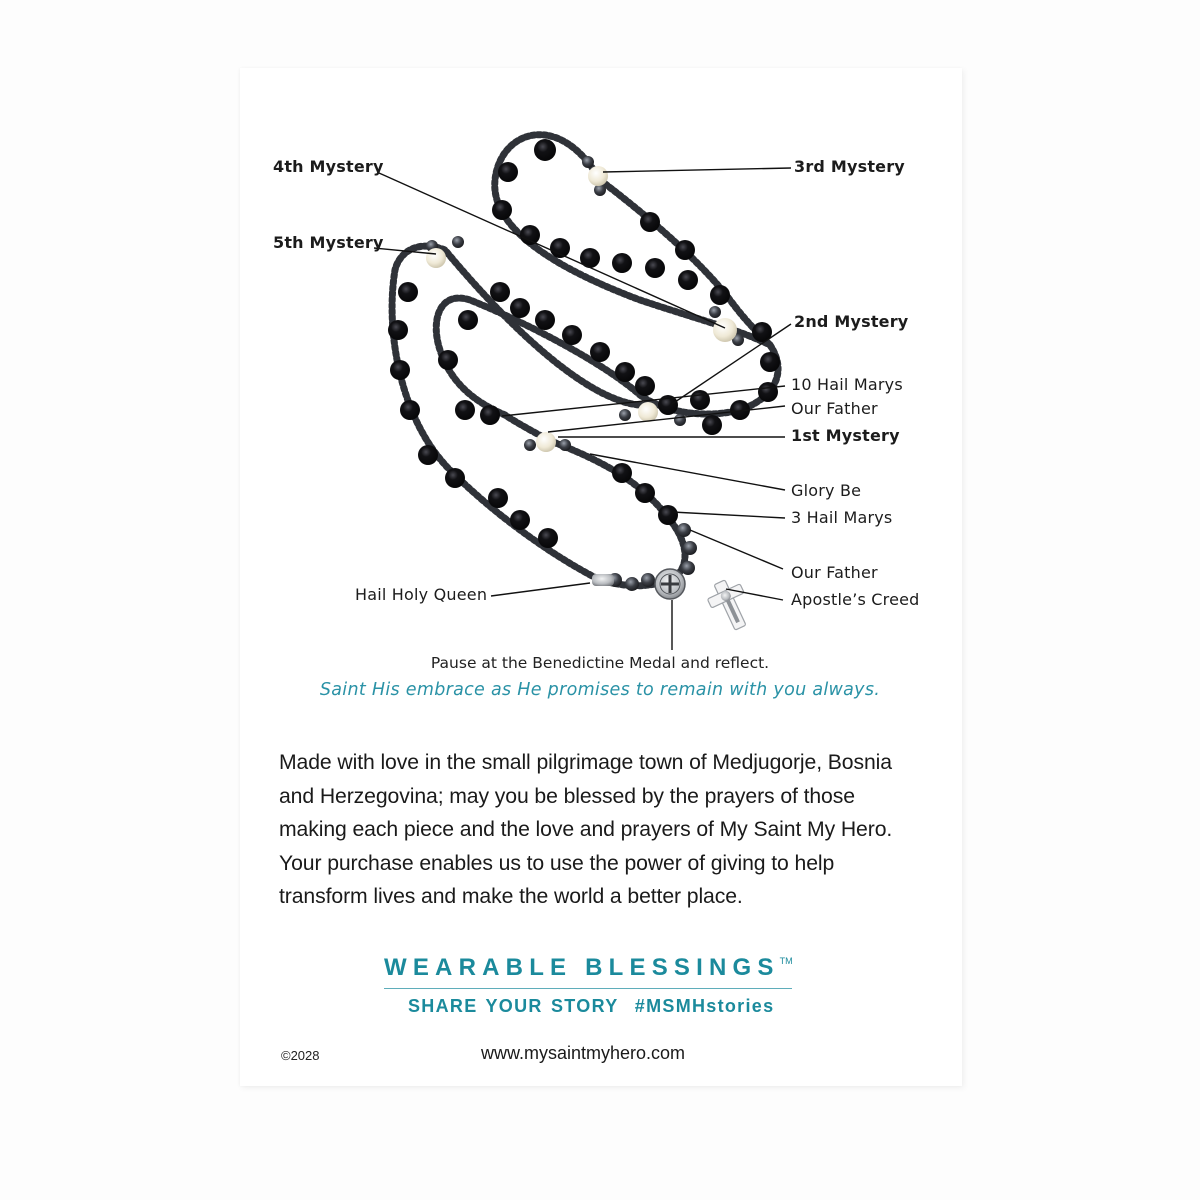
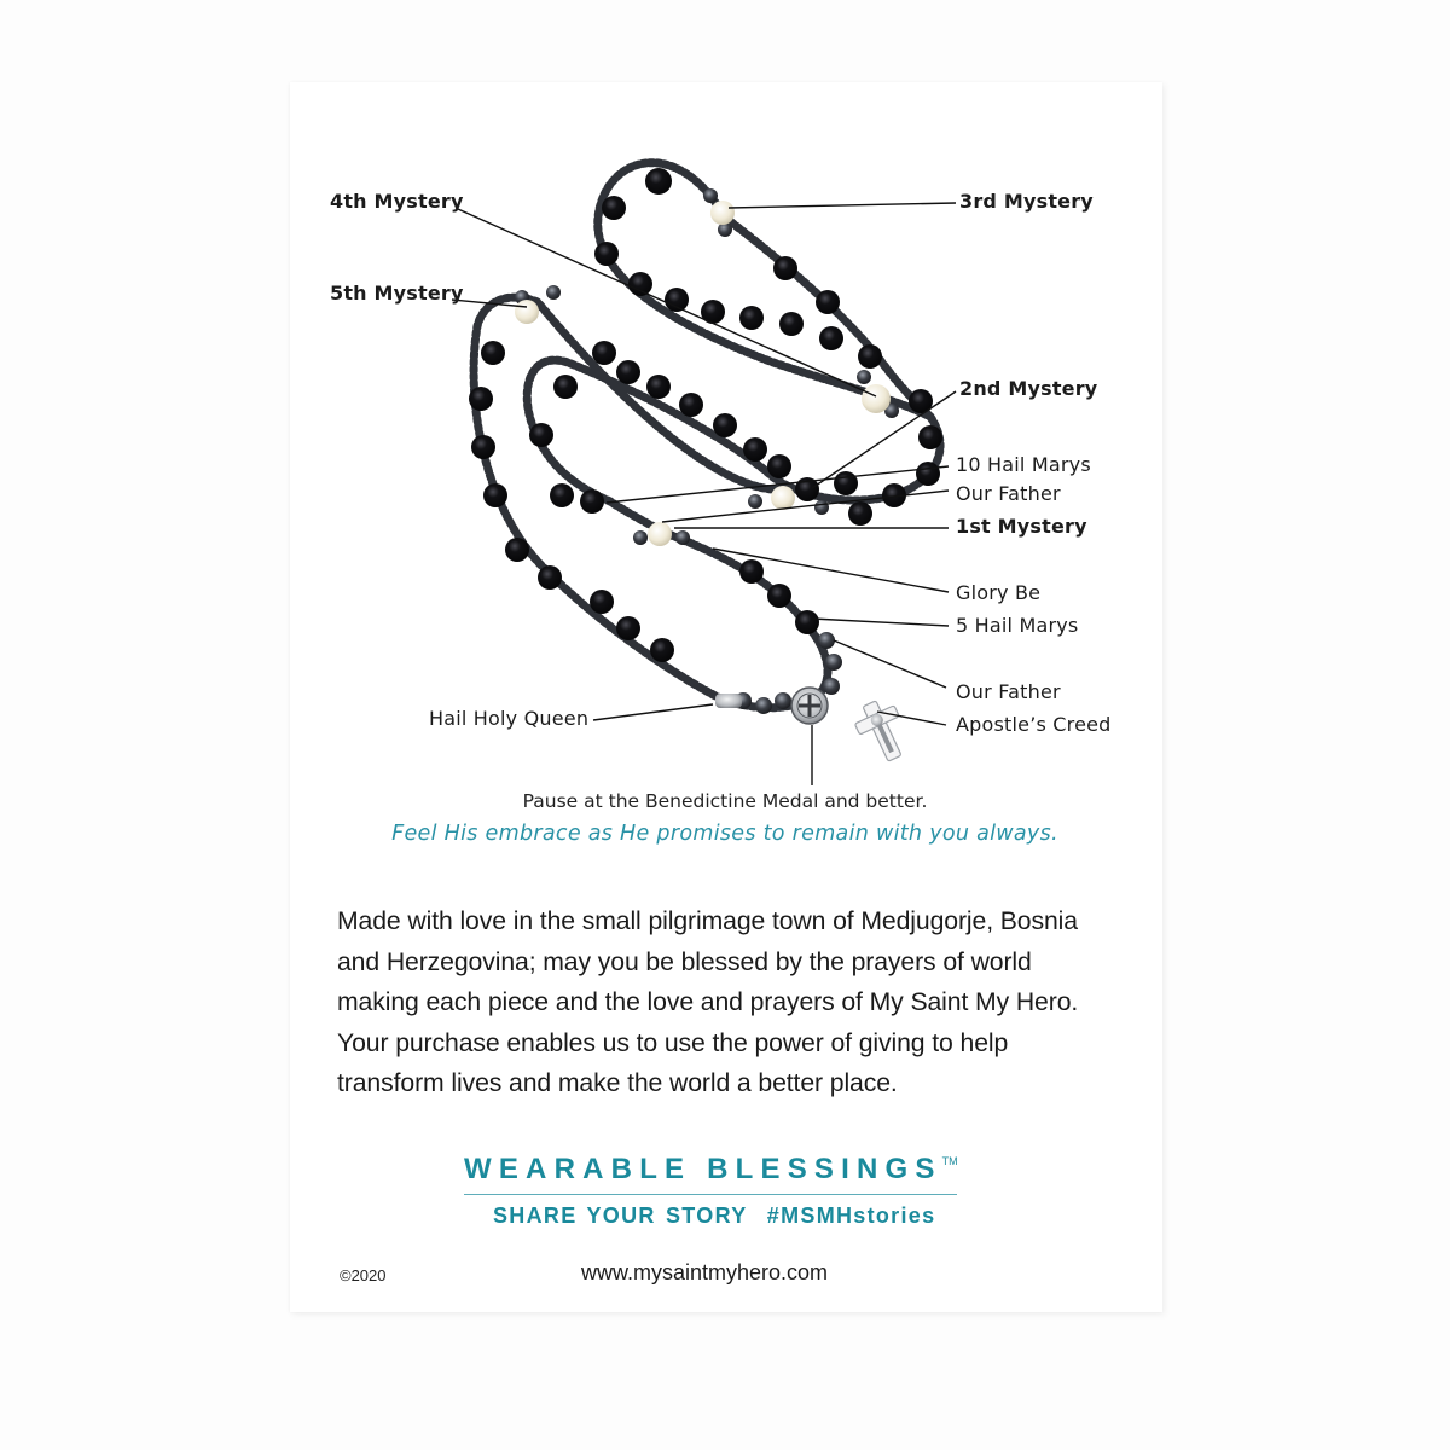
  4th Mystery
  3rd Mystery
  5th Mystery
  2nd Mystery
  10 Hail Marys
  Our Father
  1st Mystery
  Glory Be
- 3 Hail Marys
+ 5 Hail Marys
  Our Father
  Apostle’s Creed
  Hail Holy Queen
- Pause at the Benedictine Medal and reflect.
+ Pause at the Benedictine Medal and better.
- Saint His embrace as He promises to remain with you always.
+ Feel His embrace as He promises to remain with you always.
- Made with love in the small pilgrimage town of Medjugorje, Bosnia and Herzegovina; may you be blessed by the prayers of those making each piece and the love and prayers of My Saint My Hero. Your purchase enables us to use the power of giving to help transform lives and make the world a better place.
+ Made with love in the small pilgrimage town of Medjugorje, Bosnia and Herzegovina; may you be blessed by the prayers of world making each piece and the love and prayers of My Saint My Hero. Your purchase enables us to use the power of giving to help transform lives and make the world a better place.
  WEARABLE BLESSINGSTM
  SHARE YOUR STORY #MSMHstories
- ©2028
+ ©2020
  www.mysaintmyhero.com
